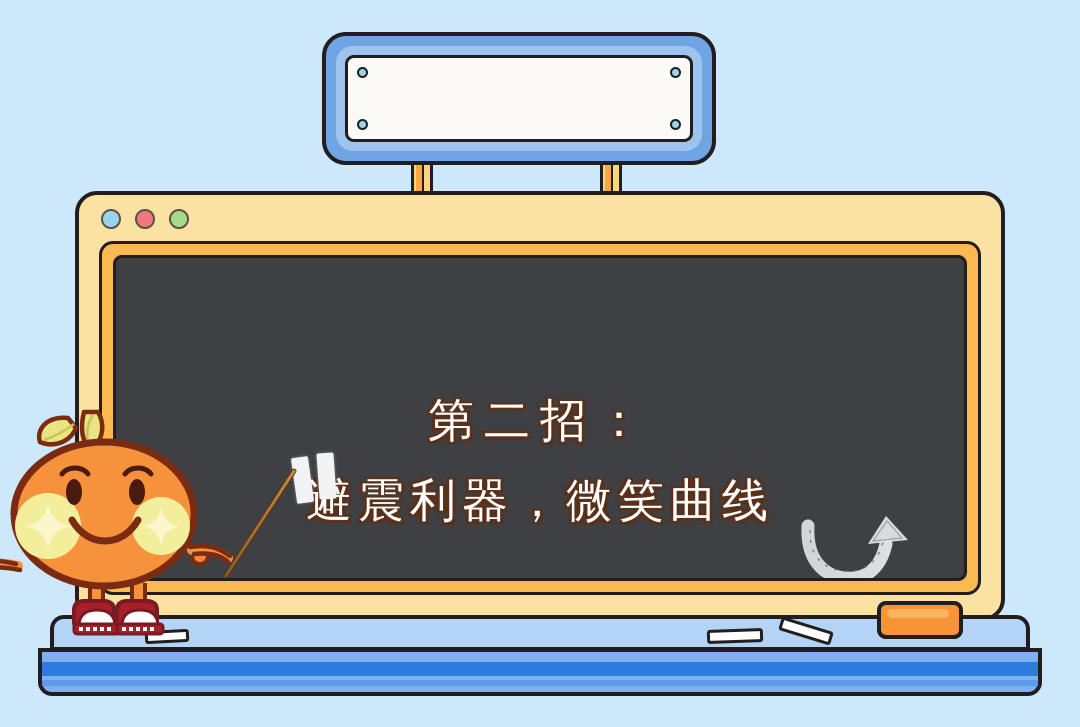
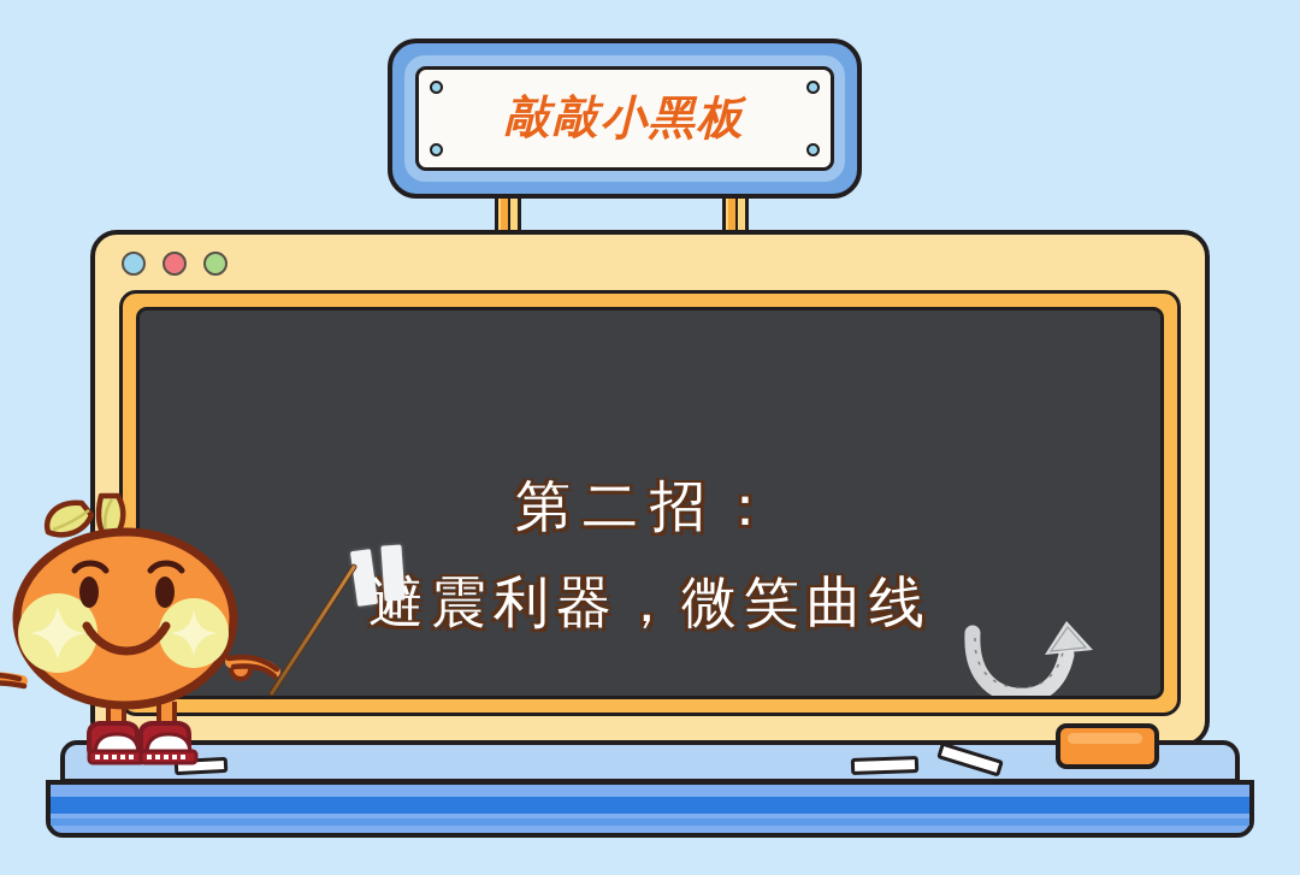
+ 敲敲小黑板
  第二招：
  避震利器，微笑曲线
